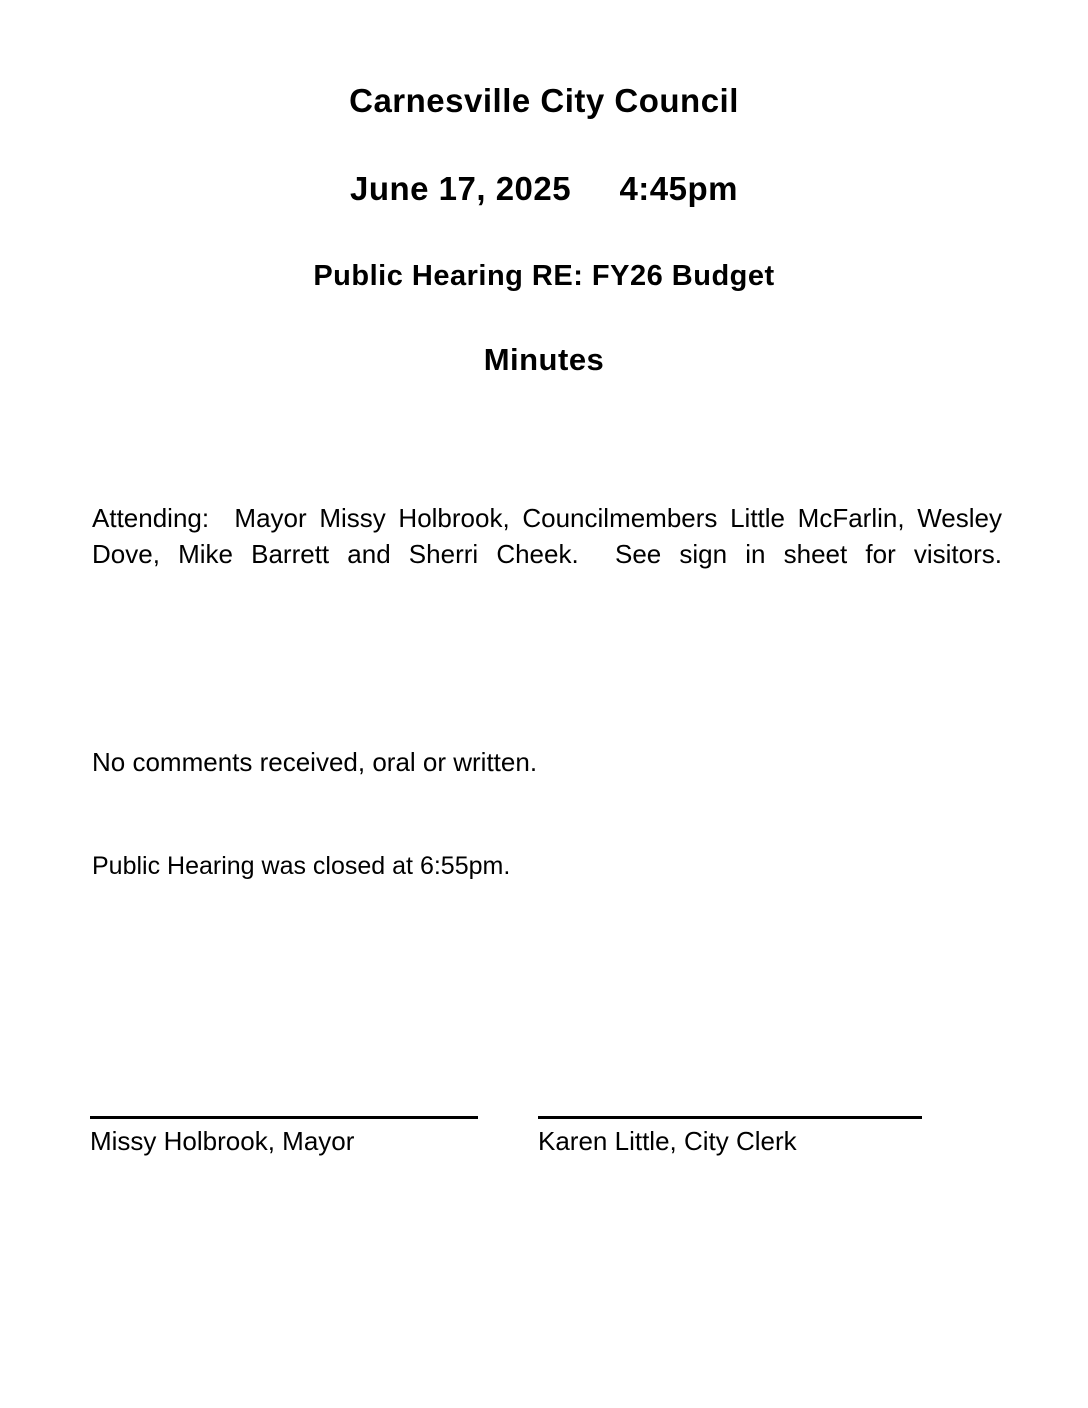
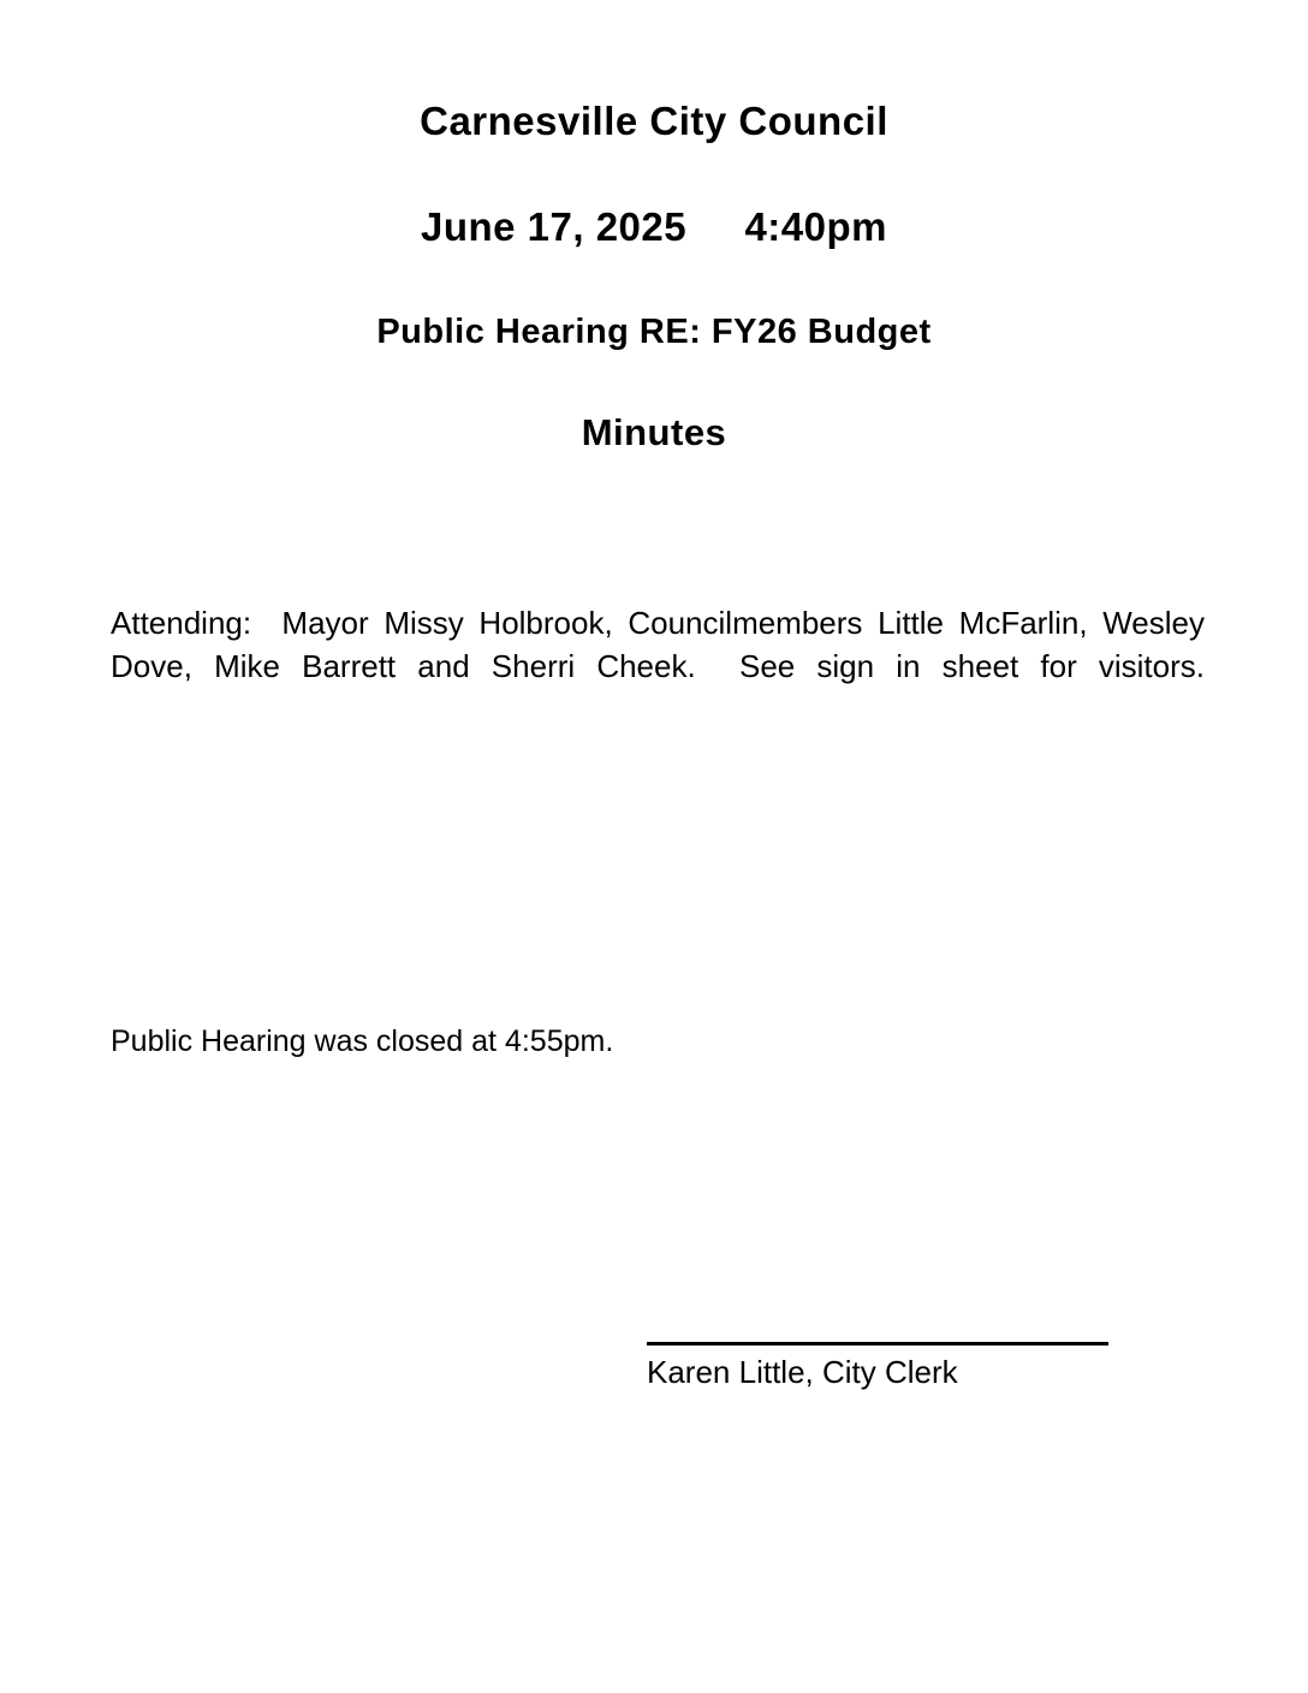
  Carnesville City Council
- June 17, 2025 4:45pm
+ June 17, 2025 4:40pm
  Public Hearing RE: FY26 Budget
  Minutes
  Attending: Mayor Missy Holbrook, Councilmembers Little McFarlin, Wesley Dove, Mike Barrett and Sherri Cheek. See sign in sheet for visitors.
- No comments received, oral or written.
- Public Hearing was closed at 6:55pm.
+ Public Hearing was closed at 4:55pm.
- Missy Holbrook, Mayor
  Karen Little, City Clerk
